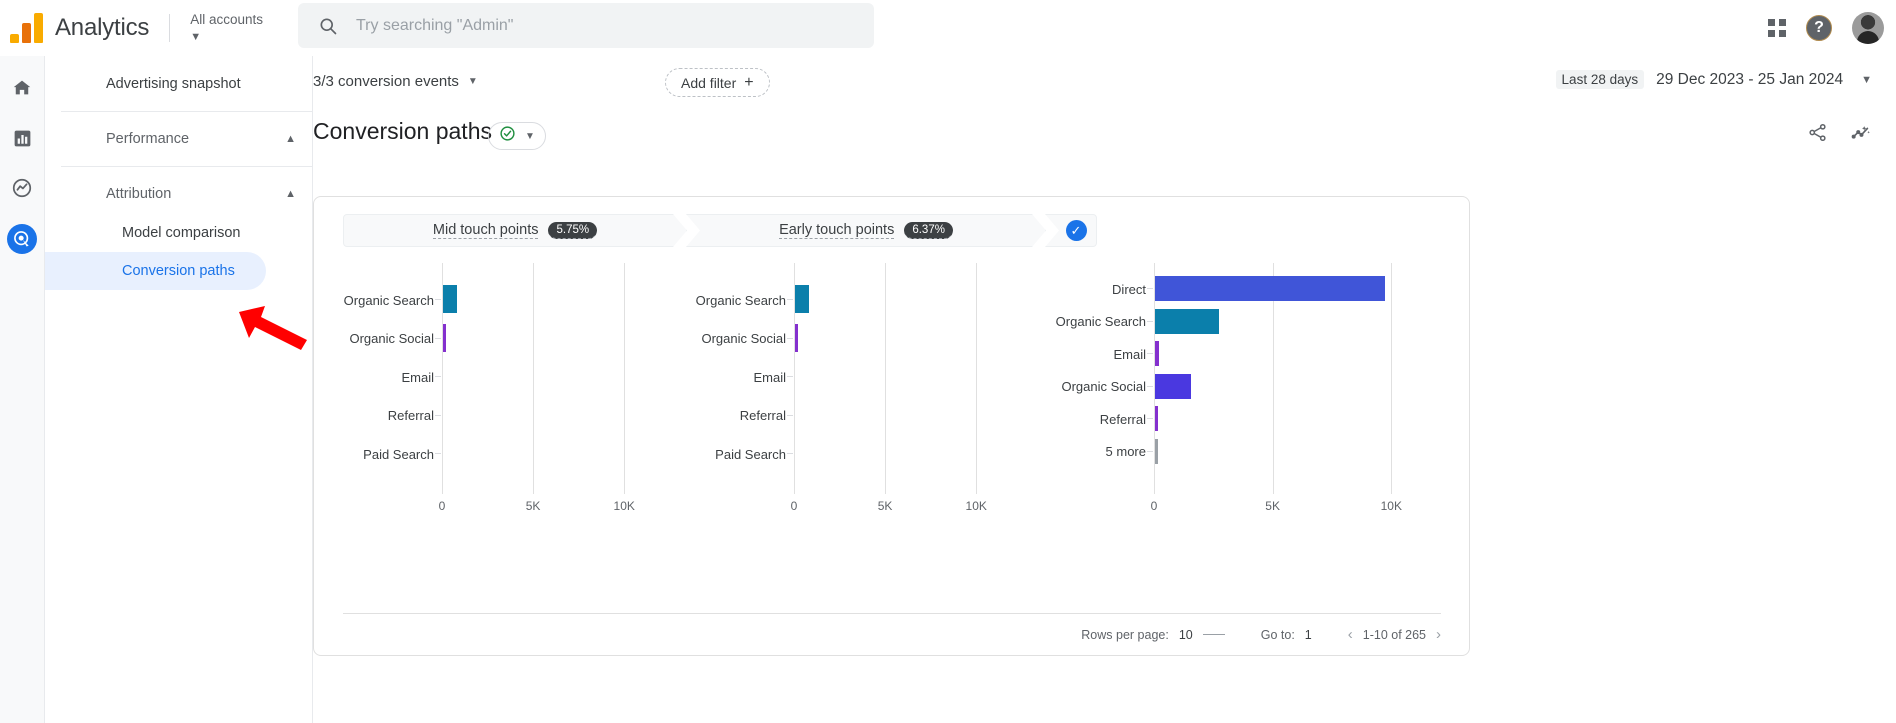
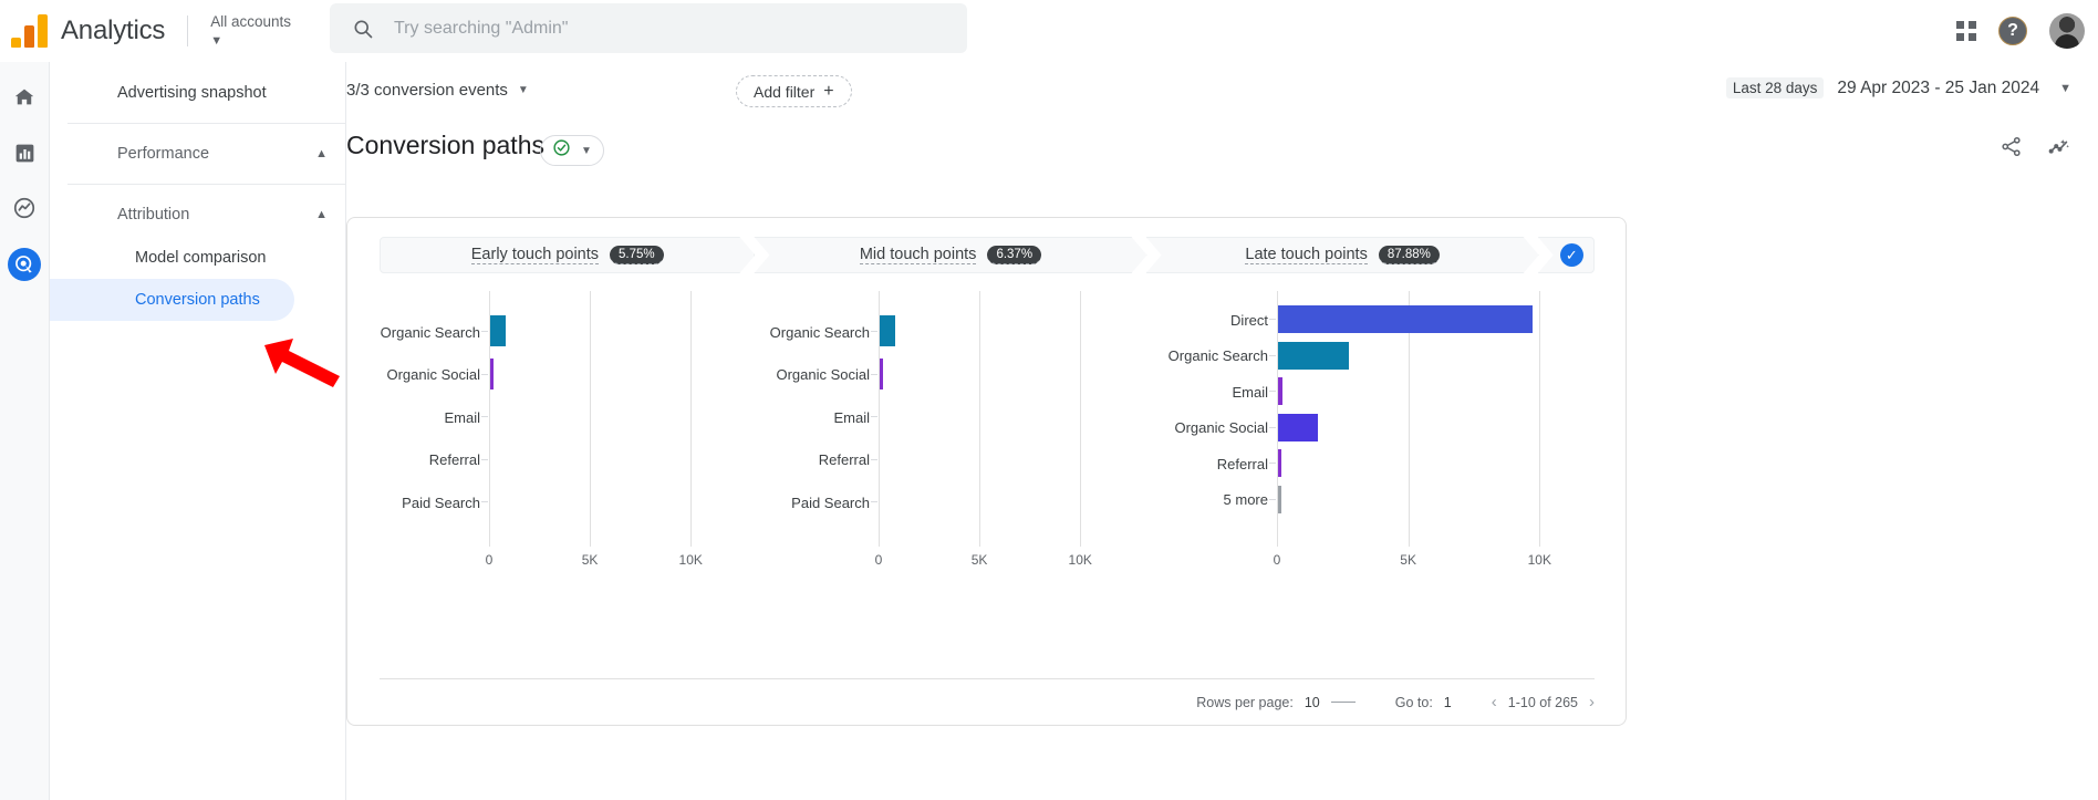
  Analytics
  All accounts
  ▼
  Try searching "Admin"
  ?
  Advertising snapshot
  Performance
  ▲
  Attribution
  ▲
  Model comparison
  Conversion paths
  3/3 conversion events
  ▼
  Add filter
  +
  Last 28 days
- 29 Dec 2023 - 25 Jan 2024
+ 29 Apr 2023 - 25 Jan 2024
  ▼
  Conversion paths
  ▼
- Mid touch points
+ Early touch points
  5.75%
- Early touch points
+ Mid touch points
  6.37%
+ Late touch points
+ 87.88%
  ✓
  Organic Search
  Organic Social
  Email
  Referral
  Paid Search
  0
  5K
  10K
  Organic Search
  Organic Social
  Email
  Referral
  Paid Search
  0
  5K
  10K
  Direct
  Organic Search
  Email
  Organic Social
  Referral
  5 more
  0
  5K
  10K
  Rows per page:
  10
  Go to:
  1
  ‹
  1-10 of 265
  ›
